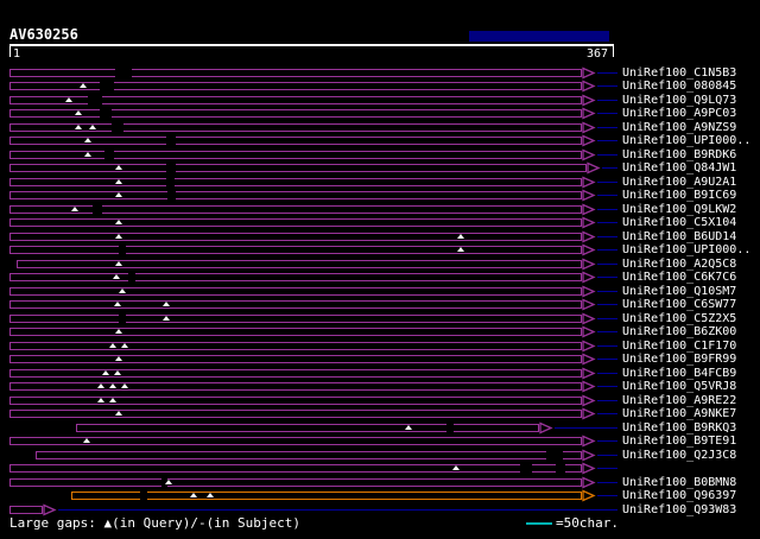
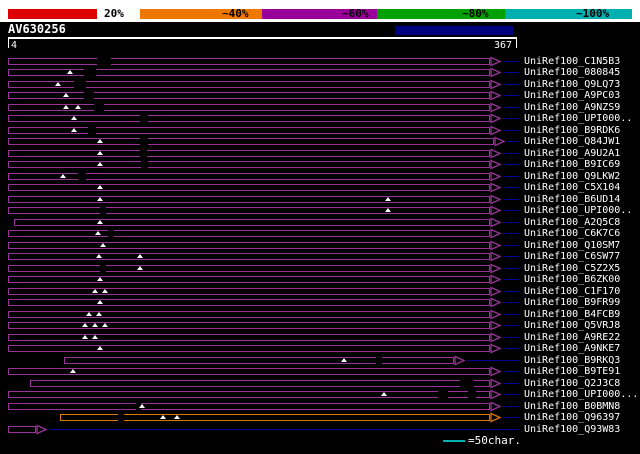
+ 20%
+ ~40%
+ ~60%
+ ~80%
+ ~100%
  AV630256
- 1
+ 4
  367
  UniRef100_C1N5B3
  UniRef100_080845
  UniRef100_Q9LQ73
  UniRef100_A9PC03
  UniRef100_A9NZS9
  UniRef100_UPI000..
  UniRef100_B9RDK6
  UniRef100_Q84JW1
  UniRef100_A9U2A1
  UniRef100_B9IC69
  UniRef100_Q9LKW2
  UniRef100_C5X104
  UniRef100_B6UD14
  UniRef100_UPI000..
  UniRef100_A2Q5C8
  UniRef100_C6K7C6
  UniRef100_Q10SM7
  UniRef100_C6SW77
  UniRef100_C5Z2X5
  UniRef100_B6ZK00
  UniRef100_C1F170
  UniRef100_B9FR99
  UniRef100_B4FCB9
  UniRef100_Q5VRJ8
  UniRef100_A9RE22
  UniRef100_A9NKE7
  UniRef100_B9RKQ3
  UniRef100_B9TE91
  UniRef100_Q2J3C8
+ UniRef100_UPI000...
  UniRef100_B0BMN8
  UniRef100_Q96397
  UniRef100_Q93W83
- Large gaps: ▲(in Query)/-(in Subject)
  =50char.
